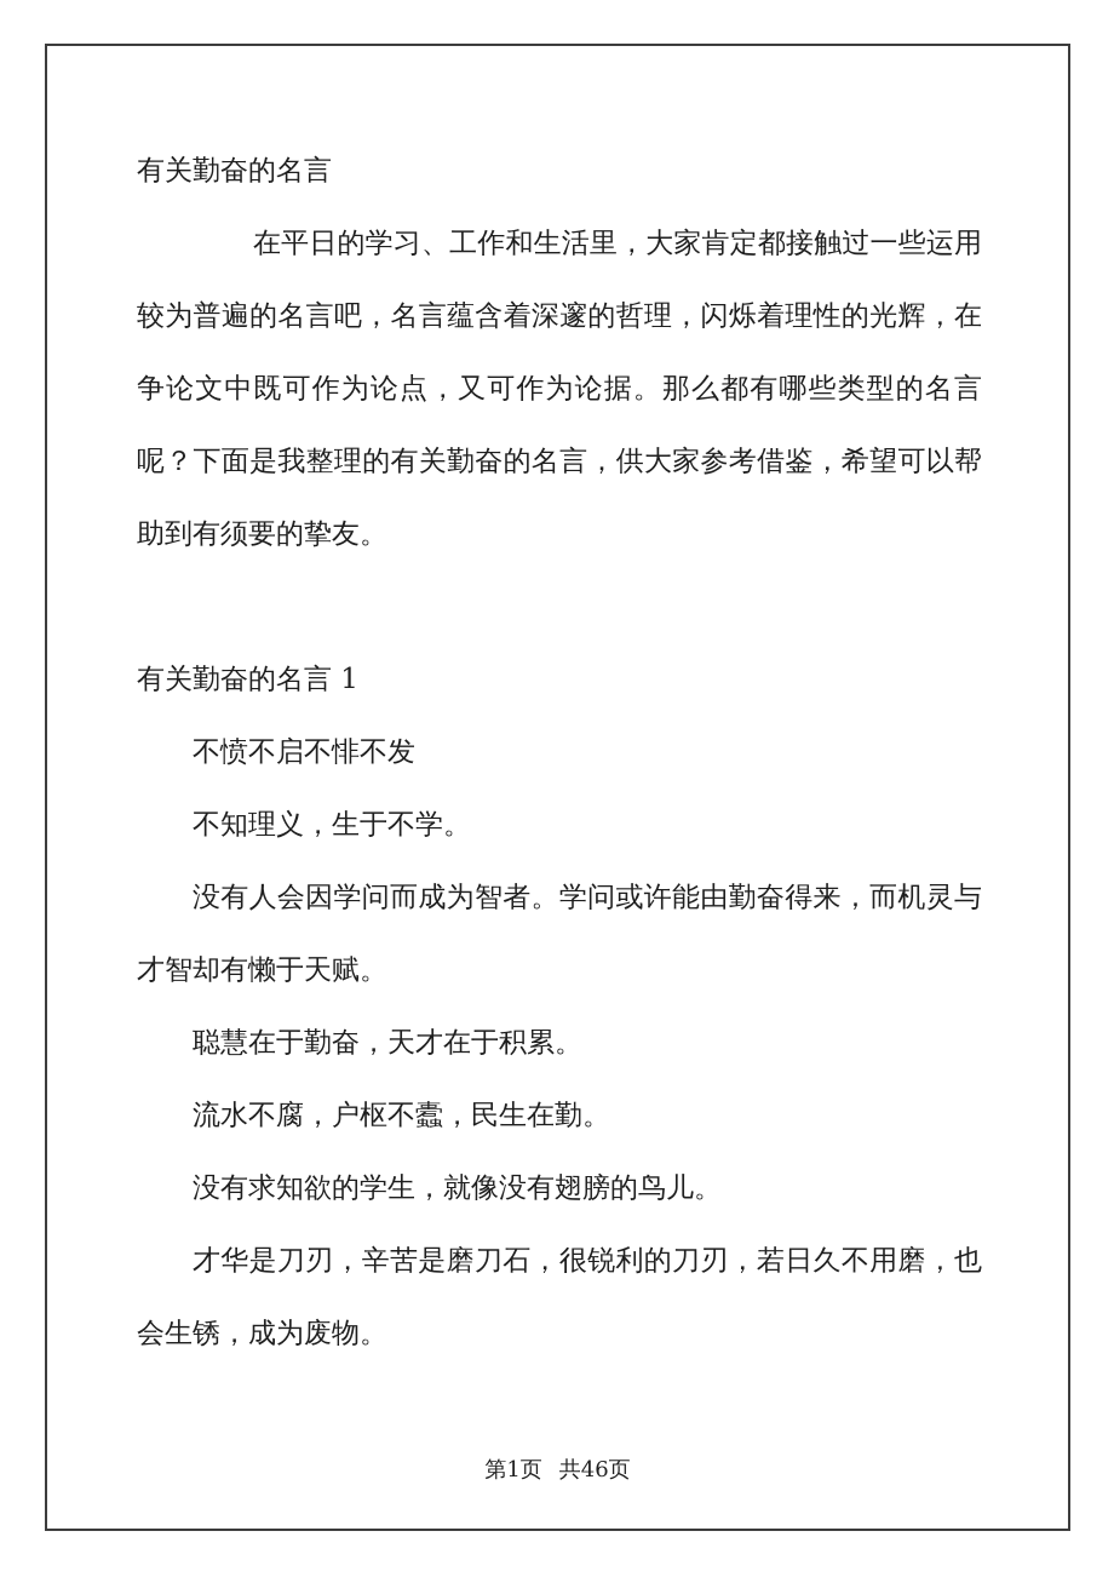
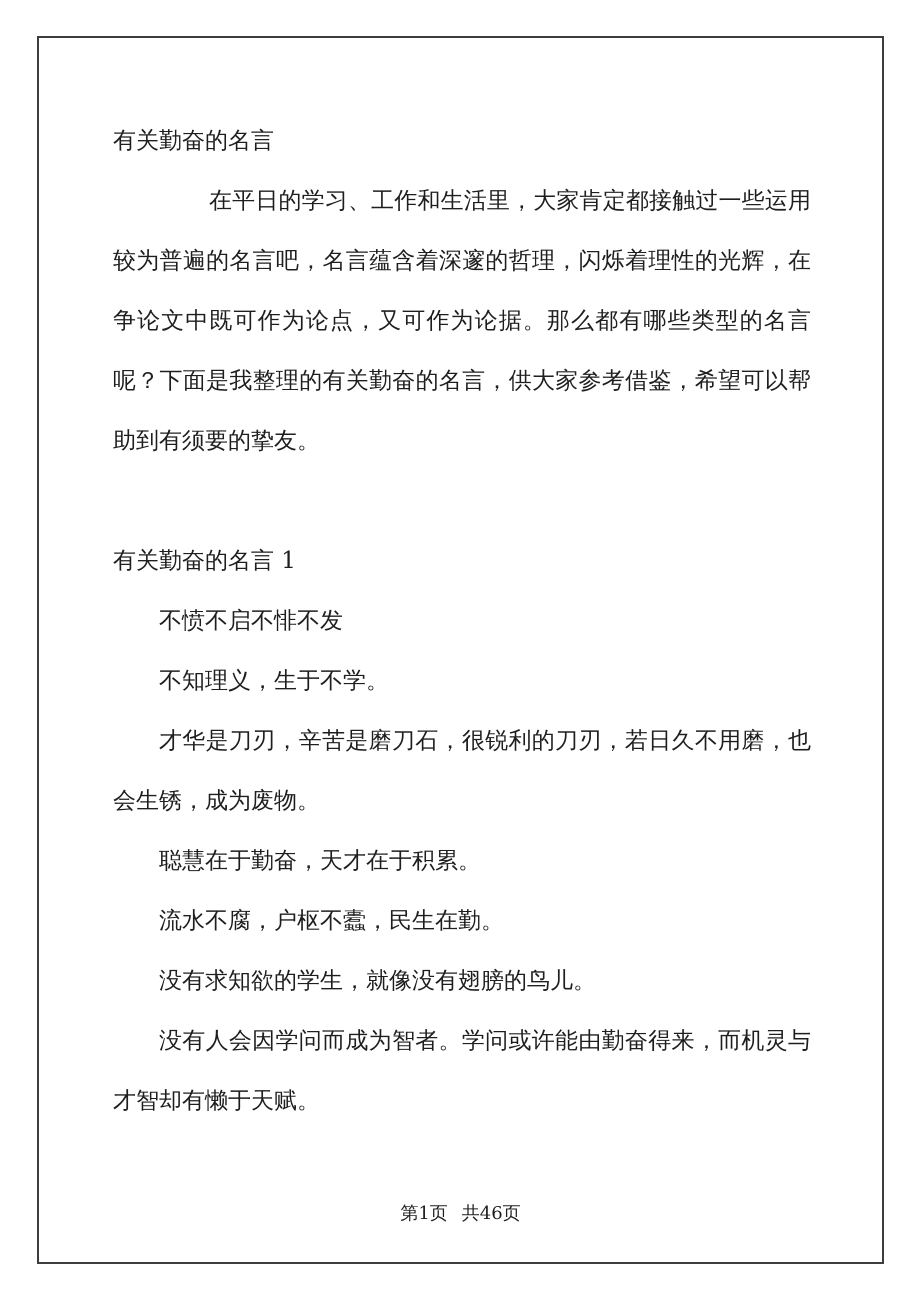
  有关勤奋的名言
  在平日的学习、工作和生活里，大家肯定都接触过一些运用较为普遍的名言吧，名言蕴含着深邃的哲理，闪烁着理性的光辉，在争论文中既可作为论点，又可作为论据。那么都有哪些类型的名言呢？下面是我整理的有关勤奋的名言，供大家参考借鉴，希望可以帮助到有须要的挚友。
  有关勤奋的名言 1
  不愤不启不悱不发
  不知理义，生于不学。
- 没有人会因学问而成为智者。学问或许能由勤奋得来，而机灵与才智却有懒于天赋。
+ 才华是刀刃，辛苦是磨刀石，很锐利的刀刃，若日久不用磨，也会生锈，成为废物。
  聪慧在于勤奋，天才在于积累。
  流水不腐，户枢不蠹，民生在勤。
  没有求知欲的学生，就像没有翅膀的鸟儿。
- 才华是刀刃，辛苦是磨刀石，很锐利的刀刃，若日久不用磨，也会生锈，成为废物。
+ 没有人会因学问而成为智者。学问或许能由勤奋得来，而机灵与才智却有懒于天赋。
  第1页 共46页
